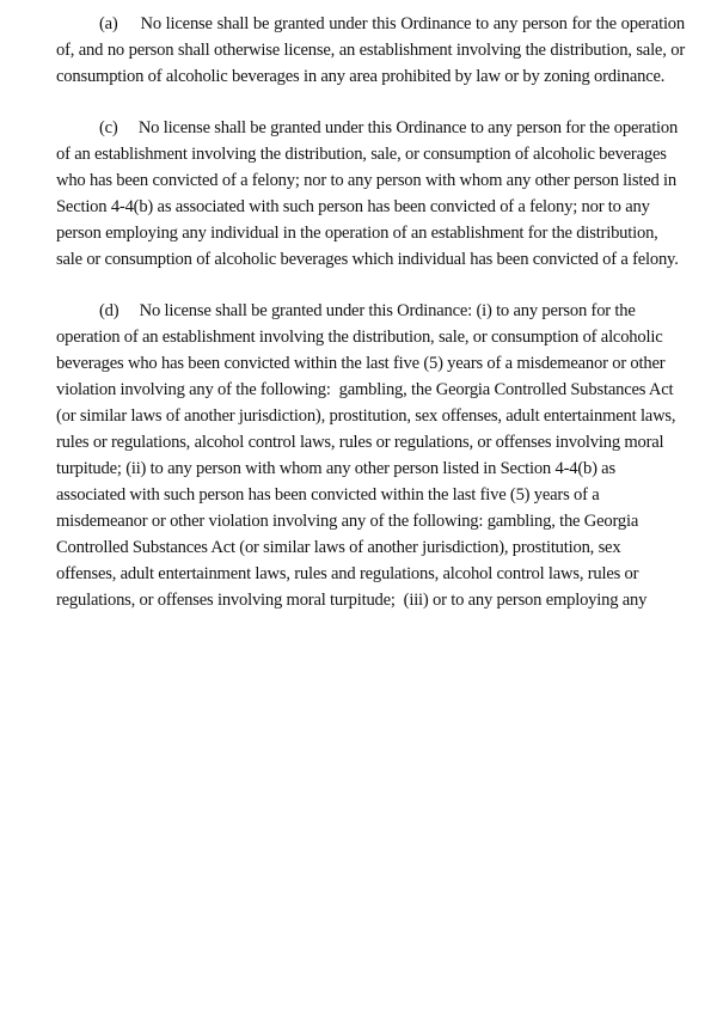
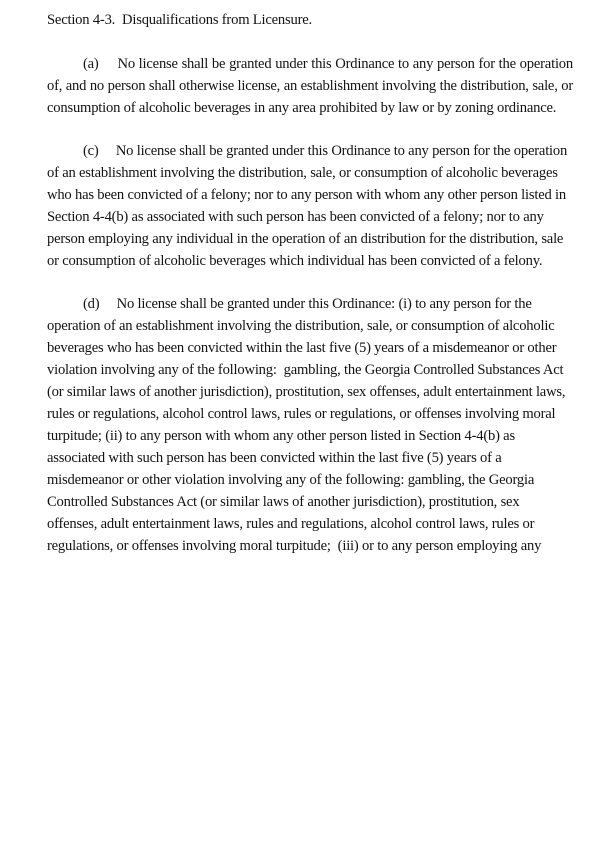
+ Section 4-3. Disqualifications from Licensure.
  (a) No license shall be granted under this Ordinance to any person for the operation of, and no person shall otherwise license, an establishment involving the distribution, sale, or consumption of alcoholic beverages in any area prohibited by law or by zoning ordinance.
- (c) No license shall be granted under this Ordinance to any person for the operation of an establishment involving the distribution, sale, or consumption of alcoholic beverages who has been convicted of a felony; nor to any person with whom any other person listed in Section 4-4(b) as associated with such person has been convicted of a felony; nor to any person employing any individual in the operation of an establishment for the distribution, sale or consumption of alcoholic beverages which individual has been convicted of a felony.
+ (c) No license shall be granted under this Ordinance to any person for the operation of an establishment involving the distribution, sale, or consumption of alcoholic beverages who has been convicted of a felony; nor to any person with whom any other person listed in Section 4-4(b) as associated with such person has been convicted of a felony; nor to any person employing any individual in the operation of an distribution for the distribution, sale or consumption of alcoholic beverages which individual has been convicted of a felony.
  (d) No license shall be granted under this Ordinance: (i) to any person for the operation of an establishment involving the distribution, sale, or consumption of alcoholic beverages who has been convicted within the last five (5) years of a misdemeanor or other violation involving any of the following: gambling, the Georgia Controlled Substances Act (or similar laws of another jurisdiction), prostitution, sex offenses, adult entertainment laws, rules or regulations, alcohol control laws, rules or regulations, or offenses involving moral turpitude; (ii) to any person with whom any other person listed in Section 4-4(b) as associated with such person has been convicted within the last five (5) years of a misdemeanor or other violation involving any of the following: gambling, the Georgia Controlled Substances Act (or similar laws of another jurisdiction), prostitution, sex offenses, adult entertainment laws, rules and regulations, alcohol control laws, rules or regulations, or offenses involving moral turpitude; (iii) or to any person employing any
